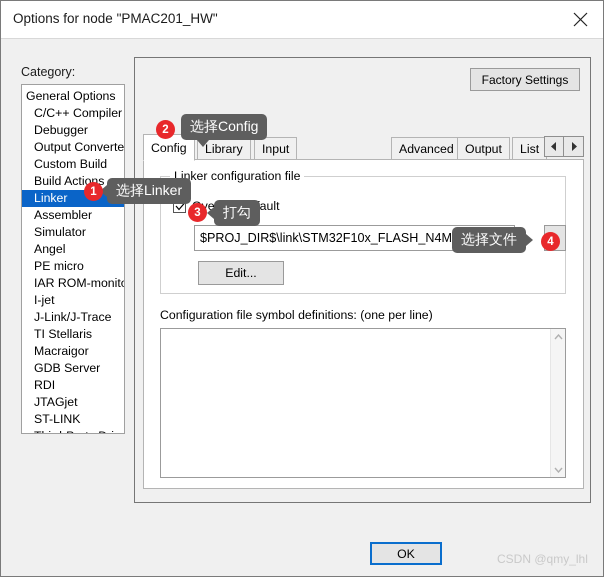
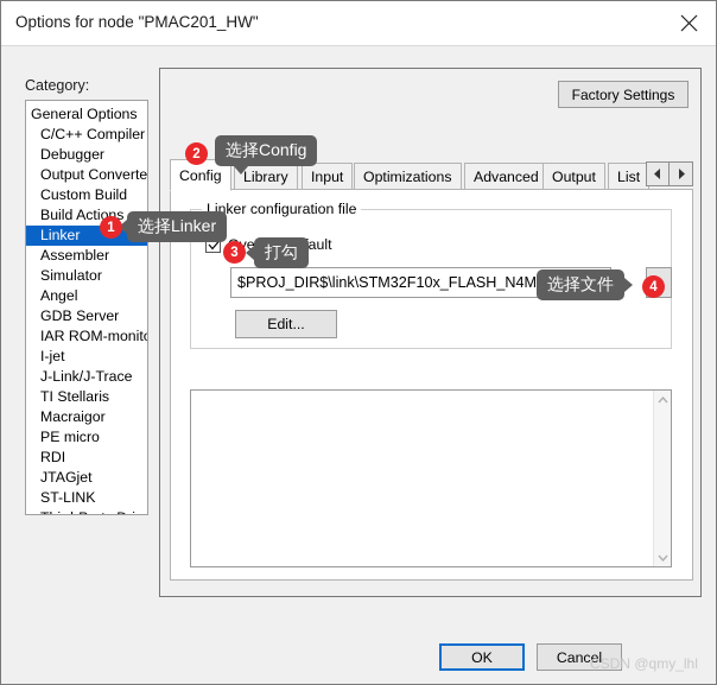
  Options for node "PMAC201_HW"
  Category:
  General Options
  C/C++ Compiler
  Debugger
  Output Converte
  Custom Build
  Build Actions
  Linker
  Assembler
  Simulator
  Angel
- PE micro
+ GDB Server
  IAR ROM-monit
  I-jet
  J-Link/J-Trace
  TI Stellaris
  Macraigor
- GDB Server
+ PE micro
  RDI
  JTAGjet
  ST-LINK
  Factory Settings
  Config
  Library
  Input
+ Optimizations
  Advanced
  Output
  List
  Linker configuration file
  $PROJ_DIR$\link\STM32F10x_FLASH_N4M
  Edit...
- Configuration file symbol definitions: (one per line)
  OK
+ Cancel
  CSDN @qmy_lhl
  选择Linker
  1
  选择Config
  2
  打勾
  3
  选择文件
  4
